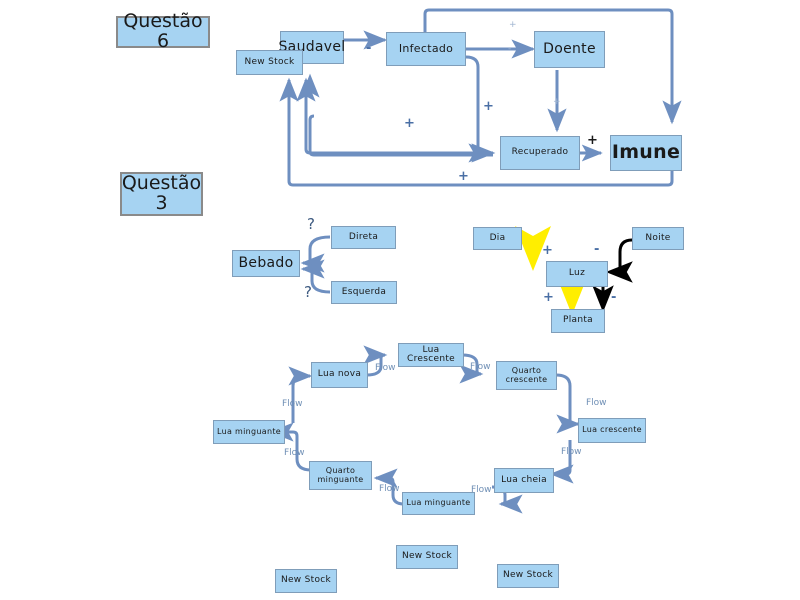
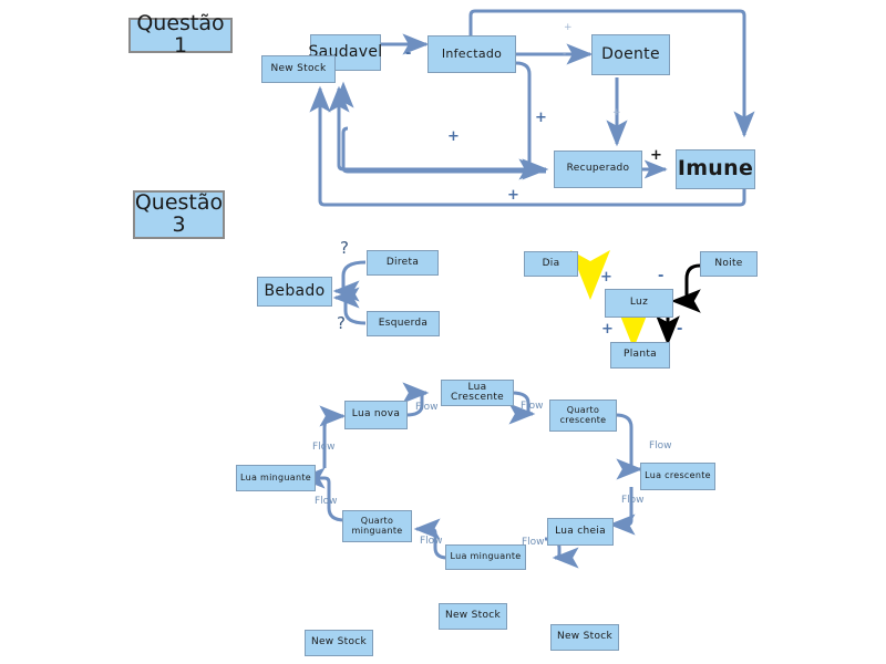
- Questão 6
+ Questão 1
  Questão
  3
  Saudavel
  New Stock
  Infectado
  Doente
  Recuperado
  Imune
  -
  -
  +
  +
  +
  +
  +
  +
  Bebado
  Direta
  Esquerda
  ?
  ?
  Dia
  Noite
  Luz
  Planta
  +
  -
  +
  -
  Lua nova
  Lua Crescente
  Quarto
  crescente
  Lua crescente
  Lua cheia
  Lua minguante
  Quarto
  minguante
  Lua minguante
  Flow
  Flow
  Flow
  Flow
  Flow
  Flow
  Flow
  Flow
  New Stock
  New Stock
  New Stock
